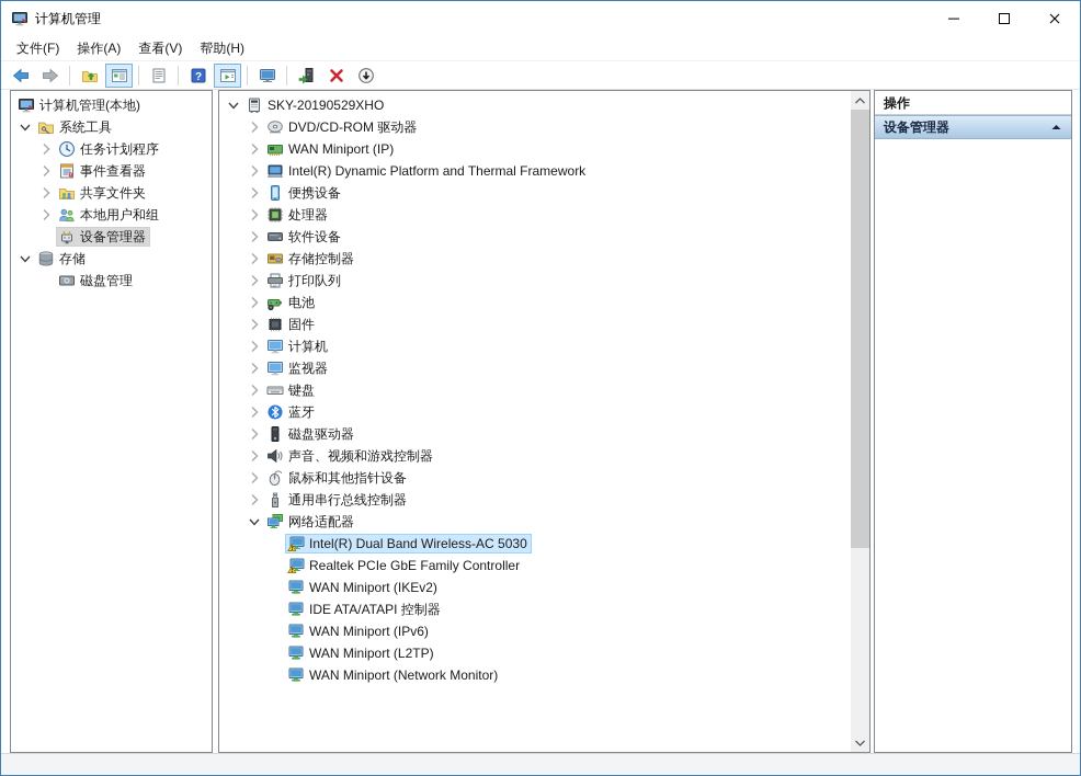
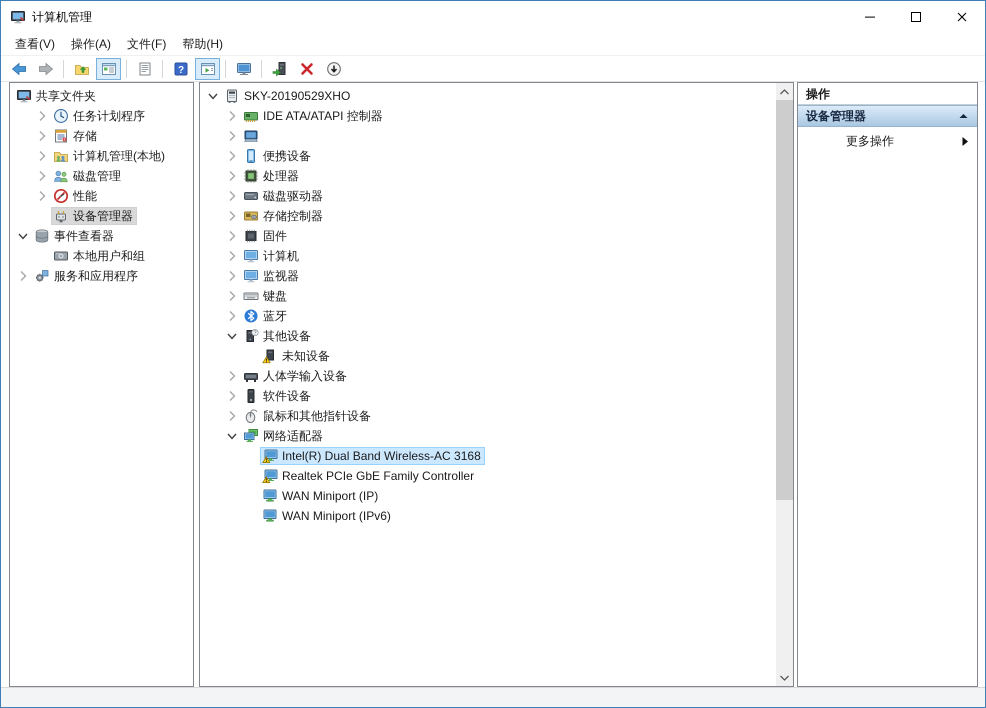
  计算机管理
- 文件(F)
+ 查看(V)
  操作(A)
- 查看(V)
+ 文件(F)
  帮助(H)
  ?
- 计算机管理(本地)
+ 共享文件夹
- 系统工具
  任务计划程序
- 事件查看器
+ 存储
- 共享文件夹
+ 计算机管理(本地)
- 本地用户和组
+ 磁盘管理
+ 性能
  设备管理器
- 存储
+ 事件查看器
- 磁盘管理
+ 本地用户和组
+ 服务和应用程序
  SKY-20190529XHO
- DVD/CD-ROM 驱动器
- WAN Miniport (IP)
+ IDE ATA/ATAPI 控制器
- Intel(R) Dynamic Platform and Thermal Framework
  便携设备
  处理器
- 软件设备
+ 磁盘驱动器
  存储控制器
- 打印队列
- 电池
  固件
  计算机
  监视器
  键盘
  蓝牙
+ 其他设备
+ 未知设备
+ 人体学输入设备
- 磁盘驱动器
+ 软件设备
- 声音、视频和游戏控制器
  鼠标和其他指针设备
- 通用串行总线控制器
  网络适配器
- Intel(R) Dual Band Wireless-AC 5030
+ Intel(R) Dual Band Wireless-AC 3168
  Realtek PCIe GbE Family Controller
- WAN Miniport (IKEv2)
- IDE ATA/ATAPI 控制器
+ WAN Miniport (IP)
  WAN Miniport (IPv6)
- WAN Miniport (L2TP)
- WAN Miniport (Network Monitor)
  操作
  设备管理器
+ 更多操作
